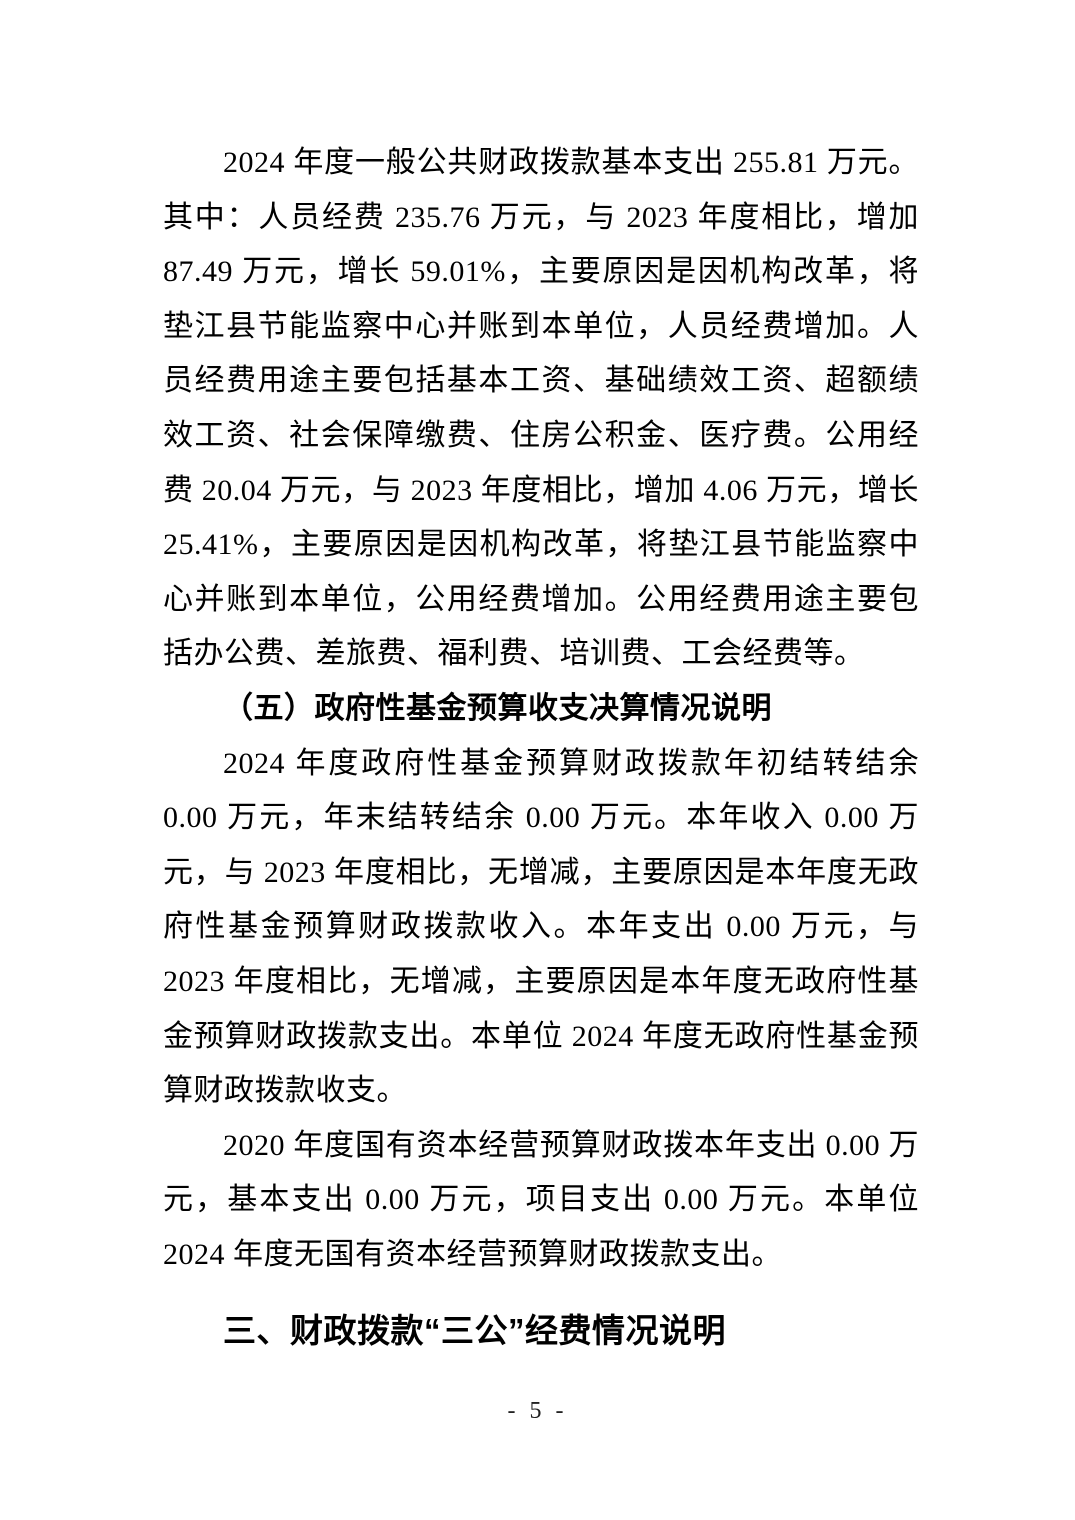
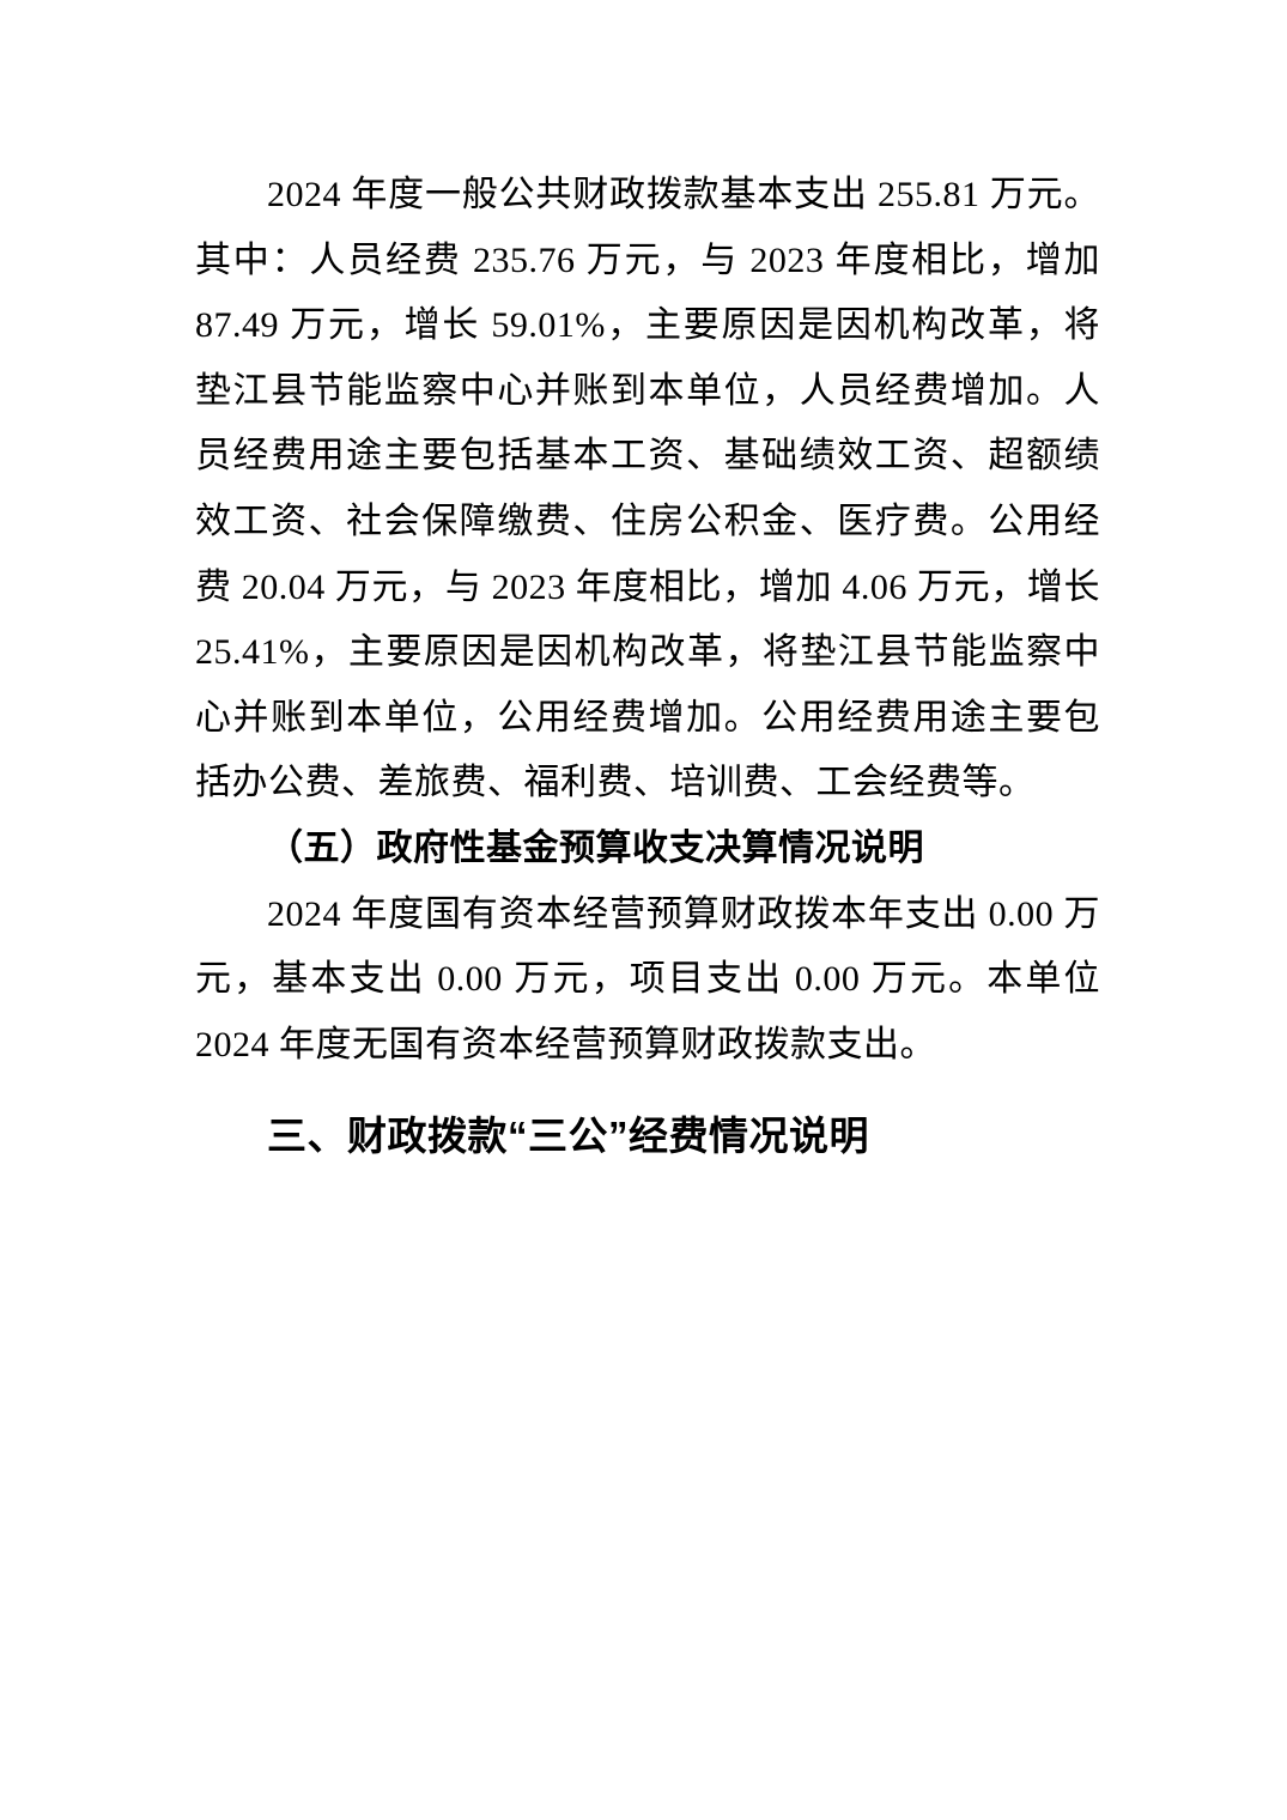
  2024 年度一般公共财政拨款基本支出 255.81 万元。其中：人员经费 235.76 万元，与 2023 年度相比，增加 87.49 万元，增长 59.01%，主要原因是因机构改革，将垫江县节能监察中心并账到本单位，人员经费增加。人员经费用途主要包括基本工资、基础绩效工资、超额绩效工资、社会保障缴费、住房公积金、医疗费。公用经费 20.04 万元，与 2023 年度相比，增加 4.06 万元，增长 25.41%，主要原因是因机构改革，将垫江县节能监察中心并账到本单位，公用经费增加。公用经费用途主要包括办公费、差旅费、福利费、培训费、工会经费等。
  （五）政府性基金预算收支决算情况说明
- 2024 年度政府性基金预算财政拨款年初结转结余 0.00 万元，年末结转结余 0.00 万元。本年收入 0.00 万元，与 2023 年度相比，无增减，主要原因是本年度无政府性基金预算财政拨款收入。本年支出 0.00 万元，与 2023 年度相比，无增减，主要原因是本年度无政府性基金预算财政拨款支出。本单位 2024 年度无政府性基金预算财政拨款收支。
- 2020 年度国有资本经营预算财政拨本年支出 0.00 万元，基本支出 0.00 万元，项目支出 0.00 万元。本单位 2024 年度无国有资本经营预算财政拨款支出。
+ 2024 年度国有资本经营预算财政拨本年支出 0.00 万元，基本支出 0.00 万元，项目支出 0.00 万元。本单位 2024 年度无国有资本经营预算财政拨款支出。
  三、财政拨款“三公”经费情况说明
- - 5 -
